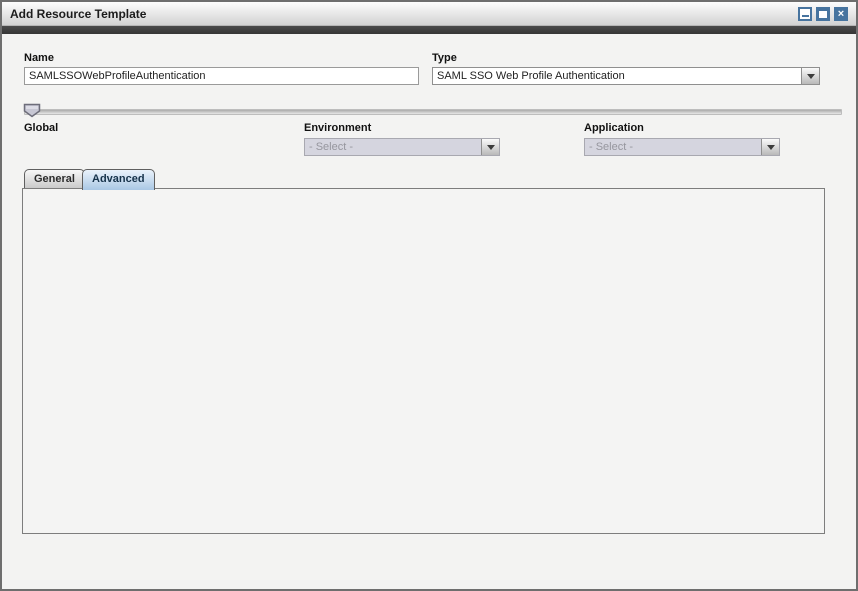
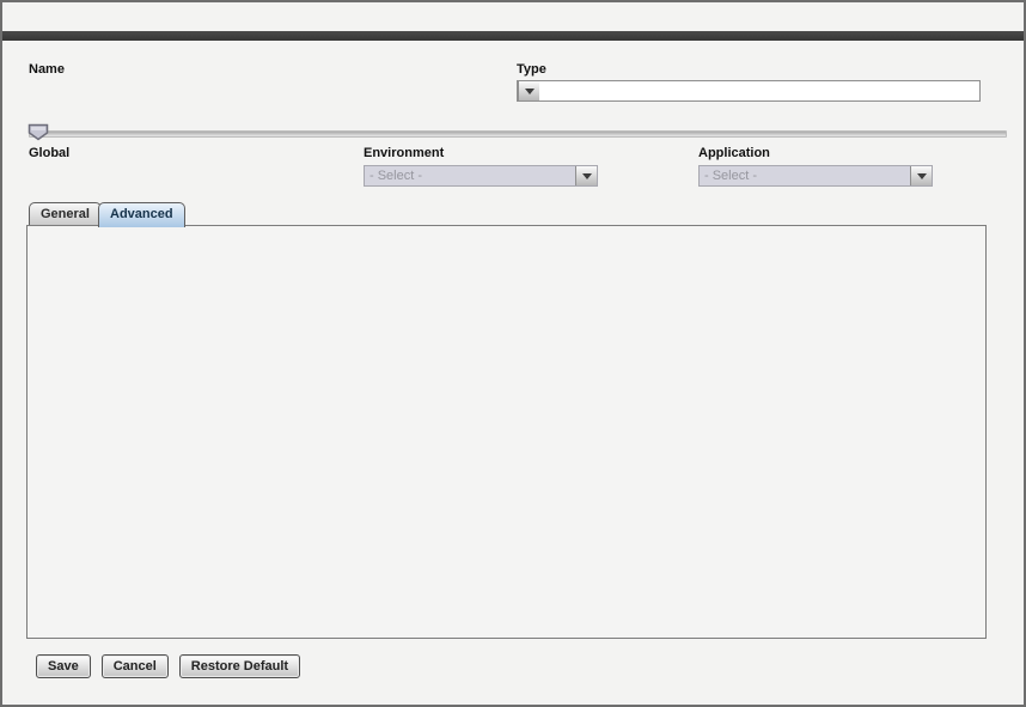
- Add Resource Template
- ×
  Name
- SAMLSSOWebProfileAuthentication
  Type
- SAML SSO Web Profile Authentication
  Global
  Environment
  - Select -
  Application
  - Select -
  General
  Advanced
+ Save
+ Cancel
+ Restore Default
